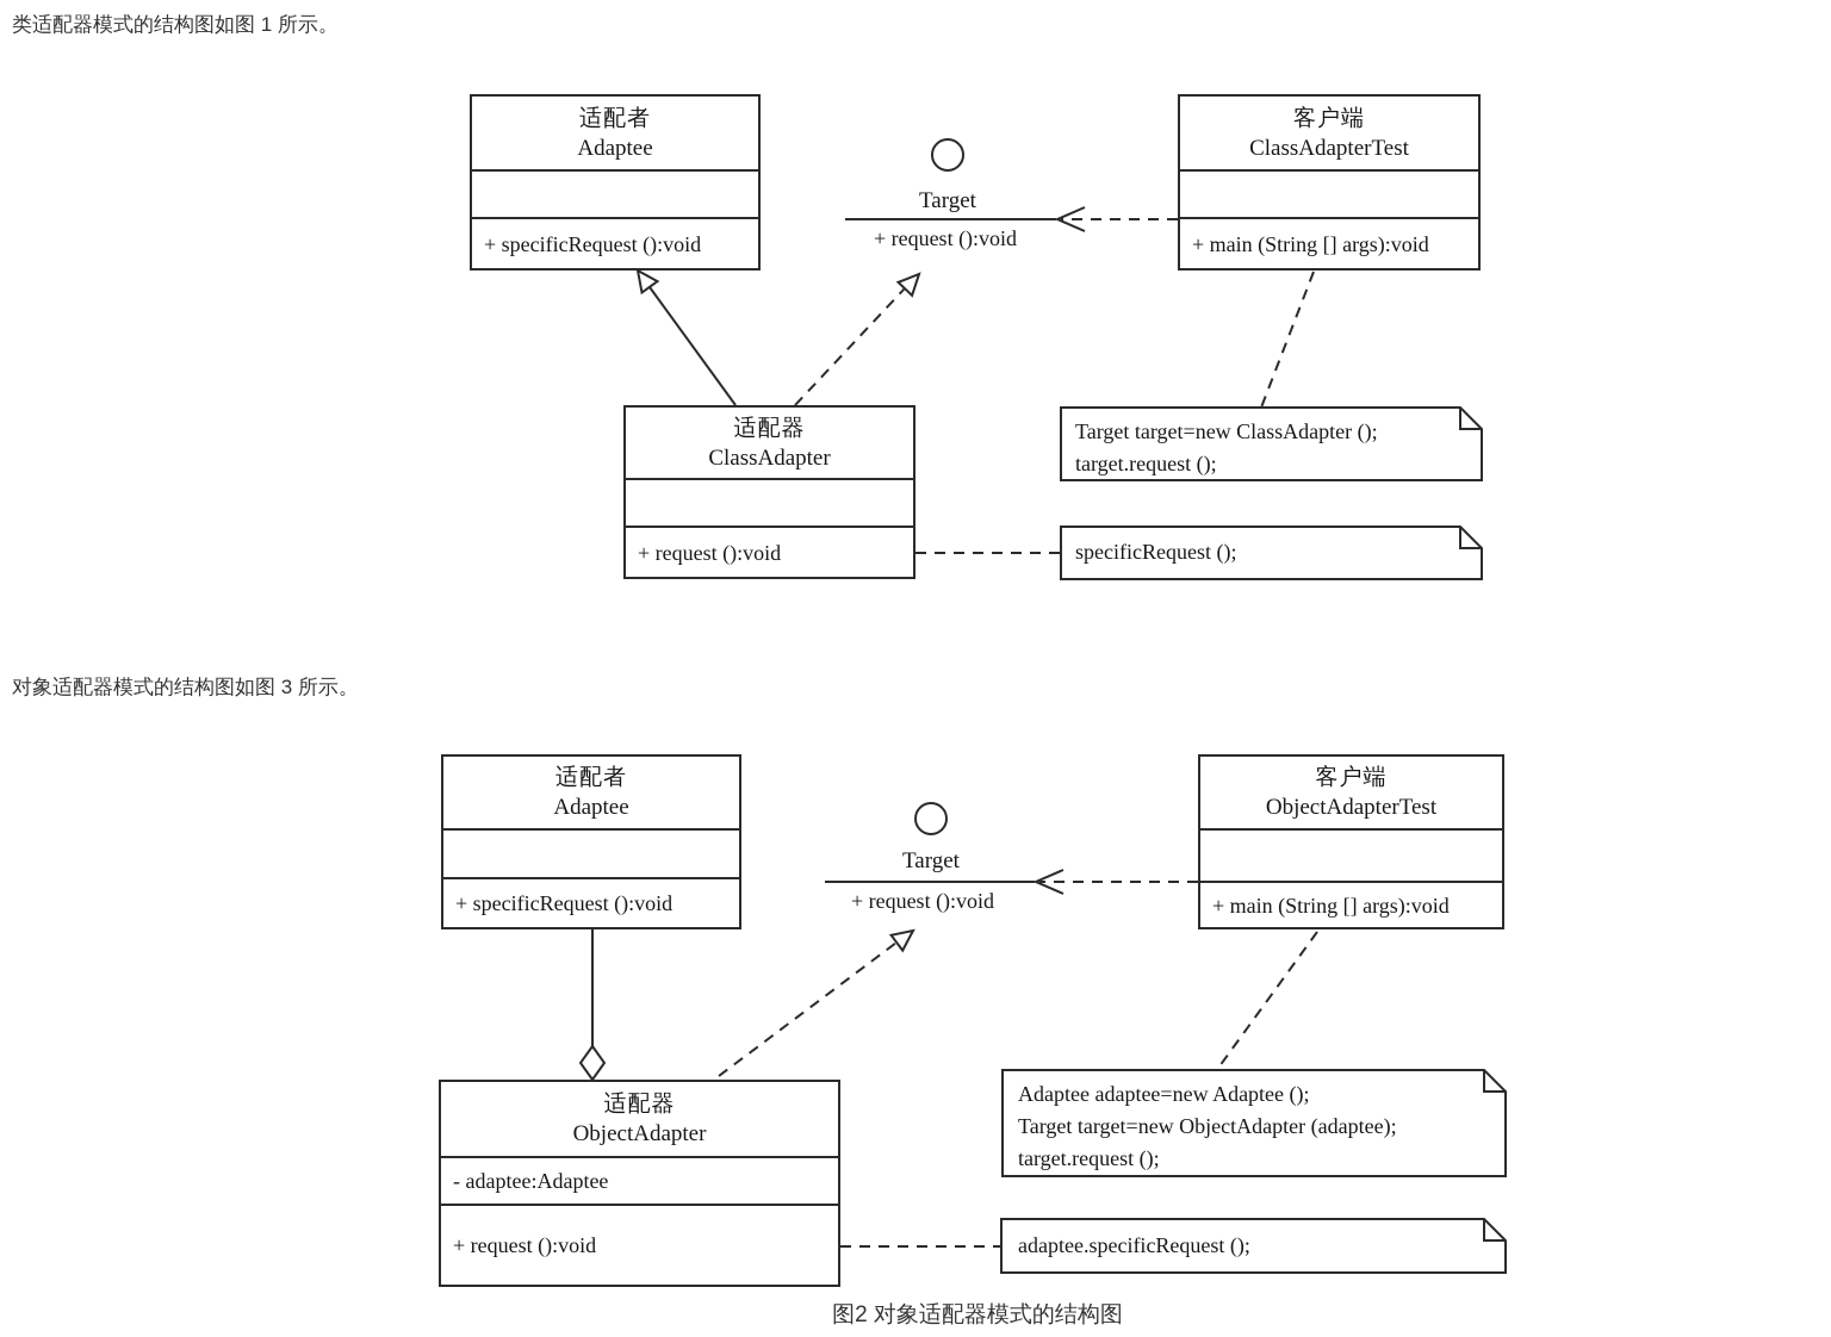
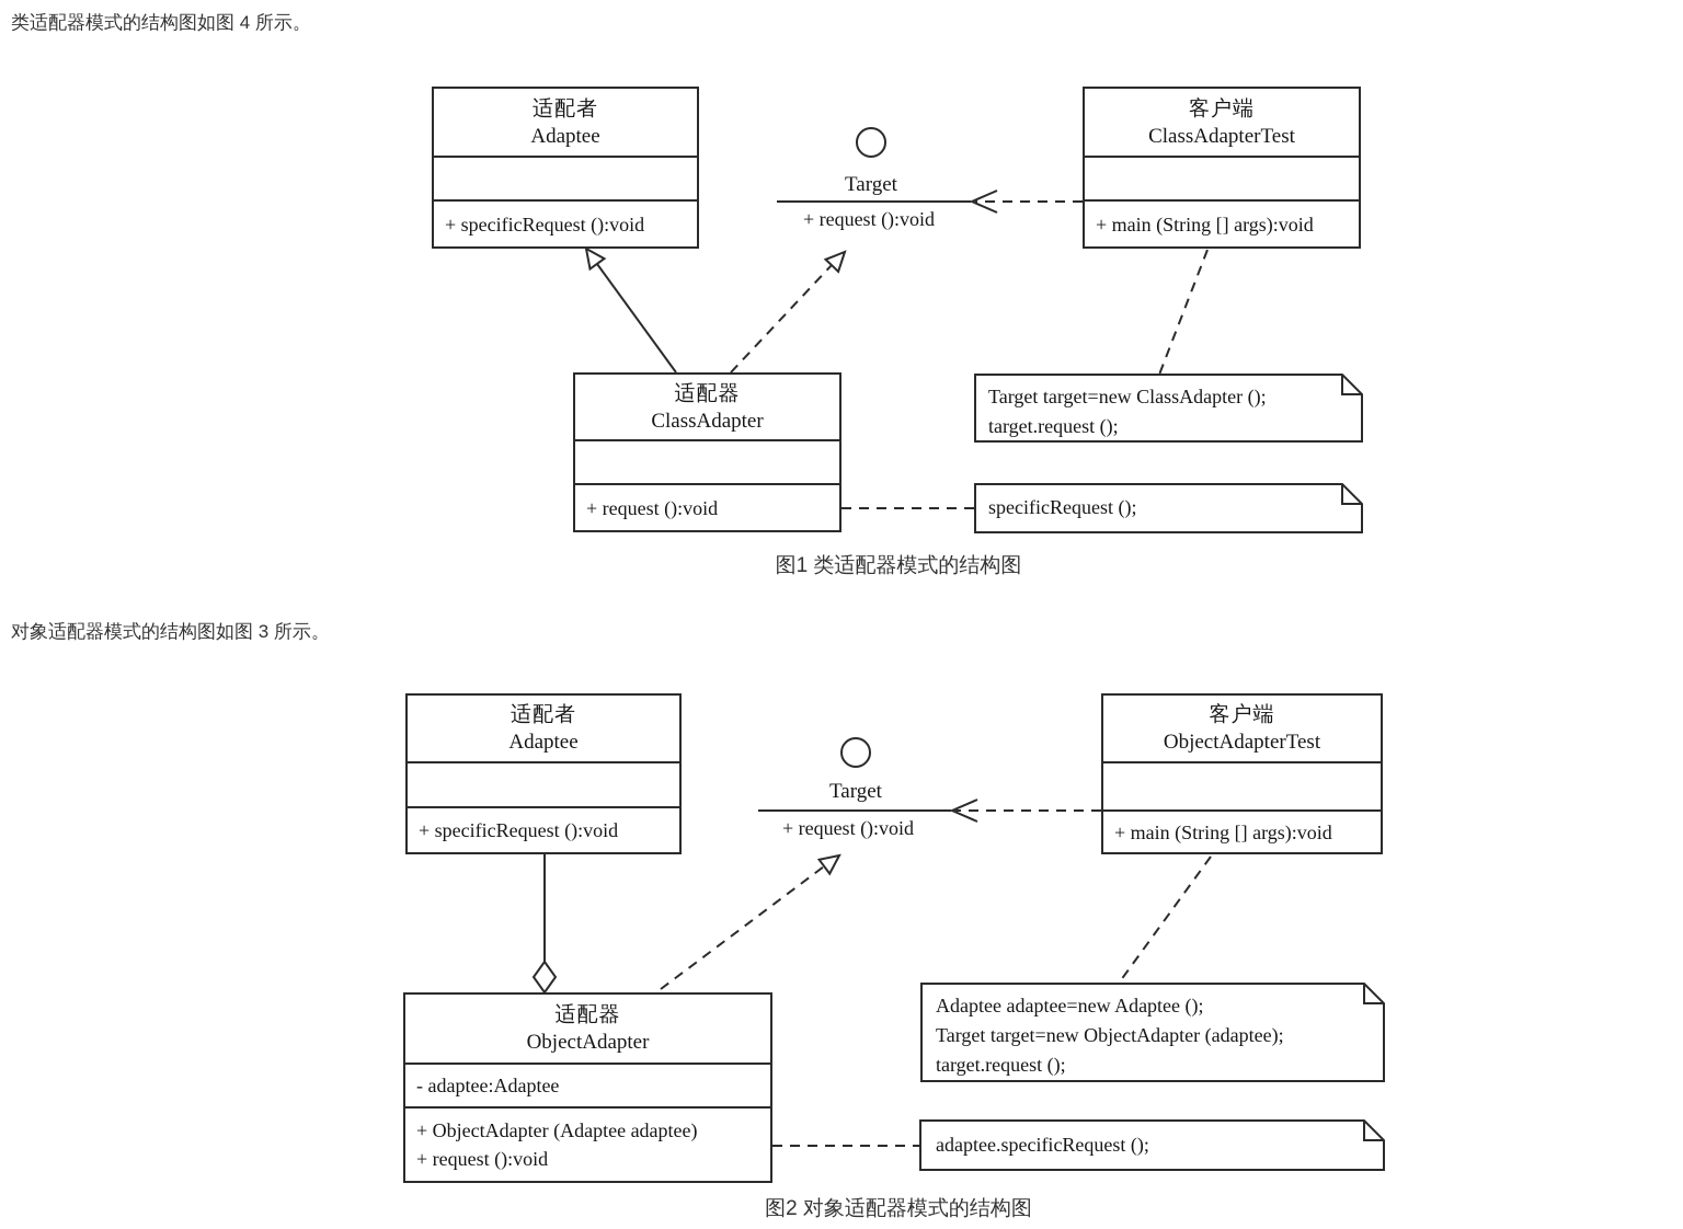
- 类适配器模式的结构图如图 1 所示。
+ 类适配器模式的结构图如图 4 所示。
  对象适配器模式的结构图如图 3 所示。
  适配者
  Adaptee
  + specificRequest ():void
  客户端
  ClassAdapterTest
  + main (String [] args):void
  适配器
  ClassAdapter
  + request ():void
  Target
  + request ():void
  Target target=new ClassAdapter ();
  target.request ();
  specificRequest ();
+ 图1 类适配器模式的结构图
  适配者
  Adaptee
  + specificRequest ():void
  客户端
  ObjectAdapterTest
  + main (String [] args):void
  适配器
  ObjectAdapter
  - adaptee:Adaptee
+ + ObjectAdapter (Adaptee adaptee)
  + request ():void
  Target
  + request ():void
  Adaptee adaptee=new Adaptee ();
  Target target=new ObjectAdapter (adaptee);
  target.request ();
  adaptee.specificRequest ();
  图2 对象适配器模式的结构图
